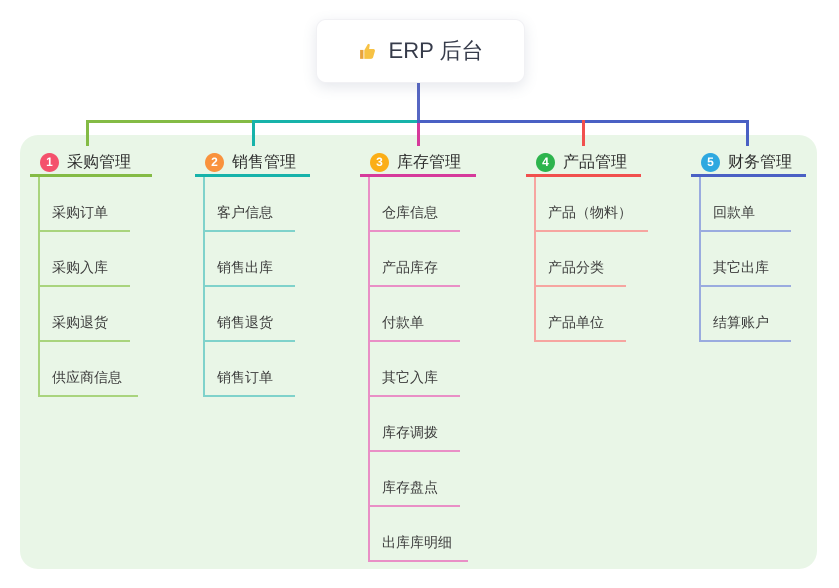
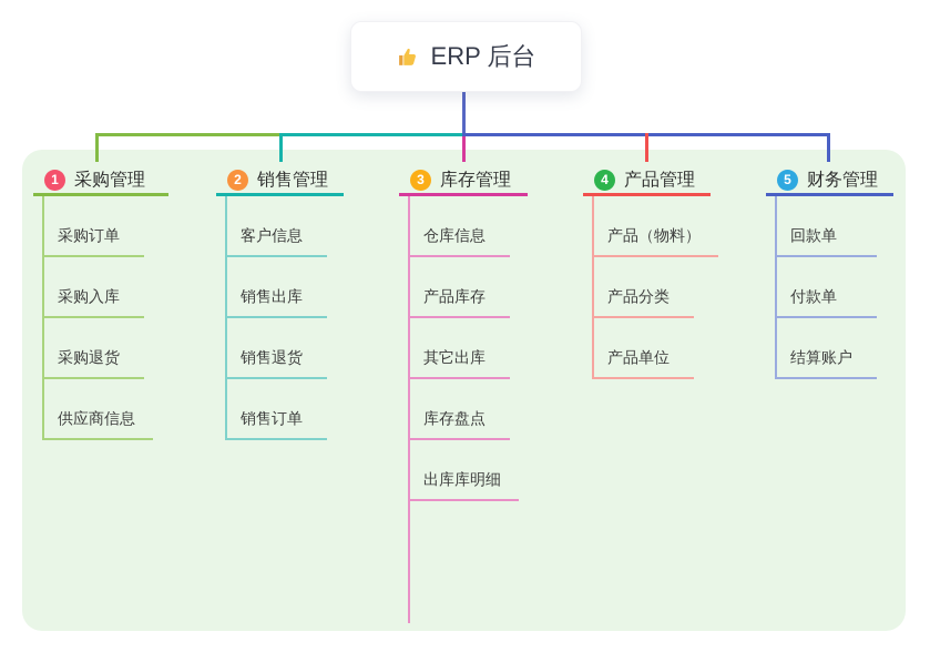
  ERP 后台
  1
  采购管理
  采购订单
  采购入库
  采购退货
  供应商信息
  2
  销售管理
  客户信息
  销售出库
  销售退货
  销售订单
  3
  库存管理
  仓库信息
  产品库存
- 付款单
+ 其它出库
- 其它入库
- 库存调拨
  库存盘点
  出库库明细
  4
  产品管理
  产品（物料）
  产品分类
  产品单位
  5
  财务管理
  回款单
- 其它出库
+ 付款单
  结算账户
